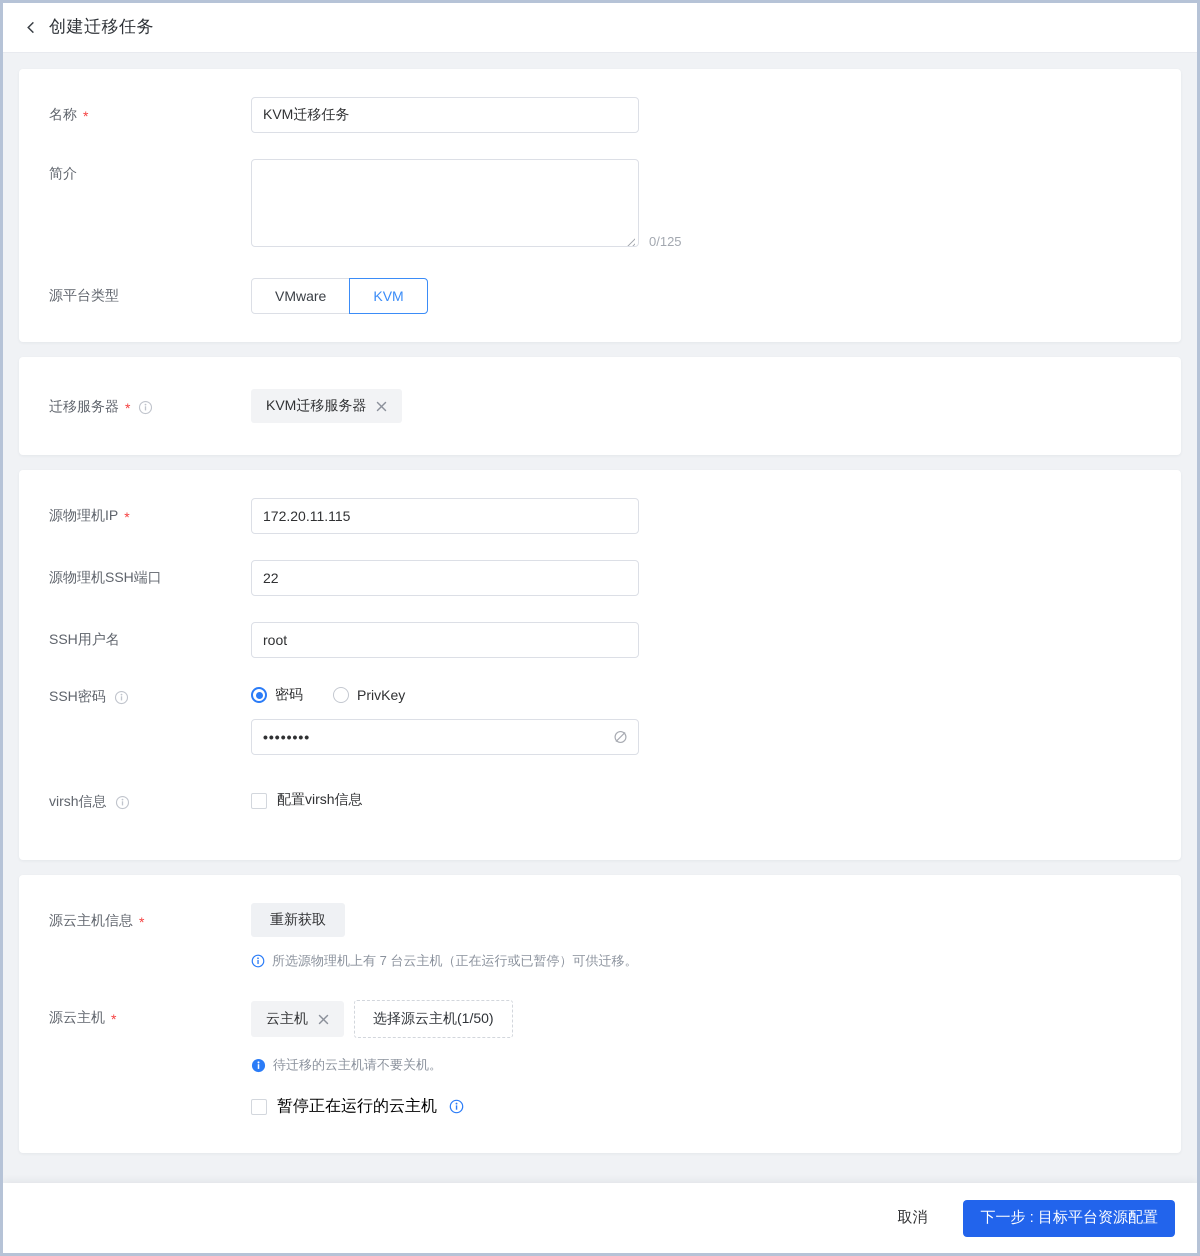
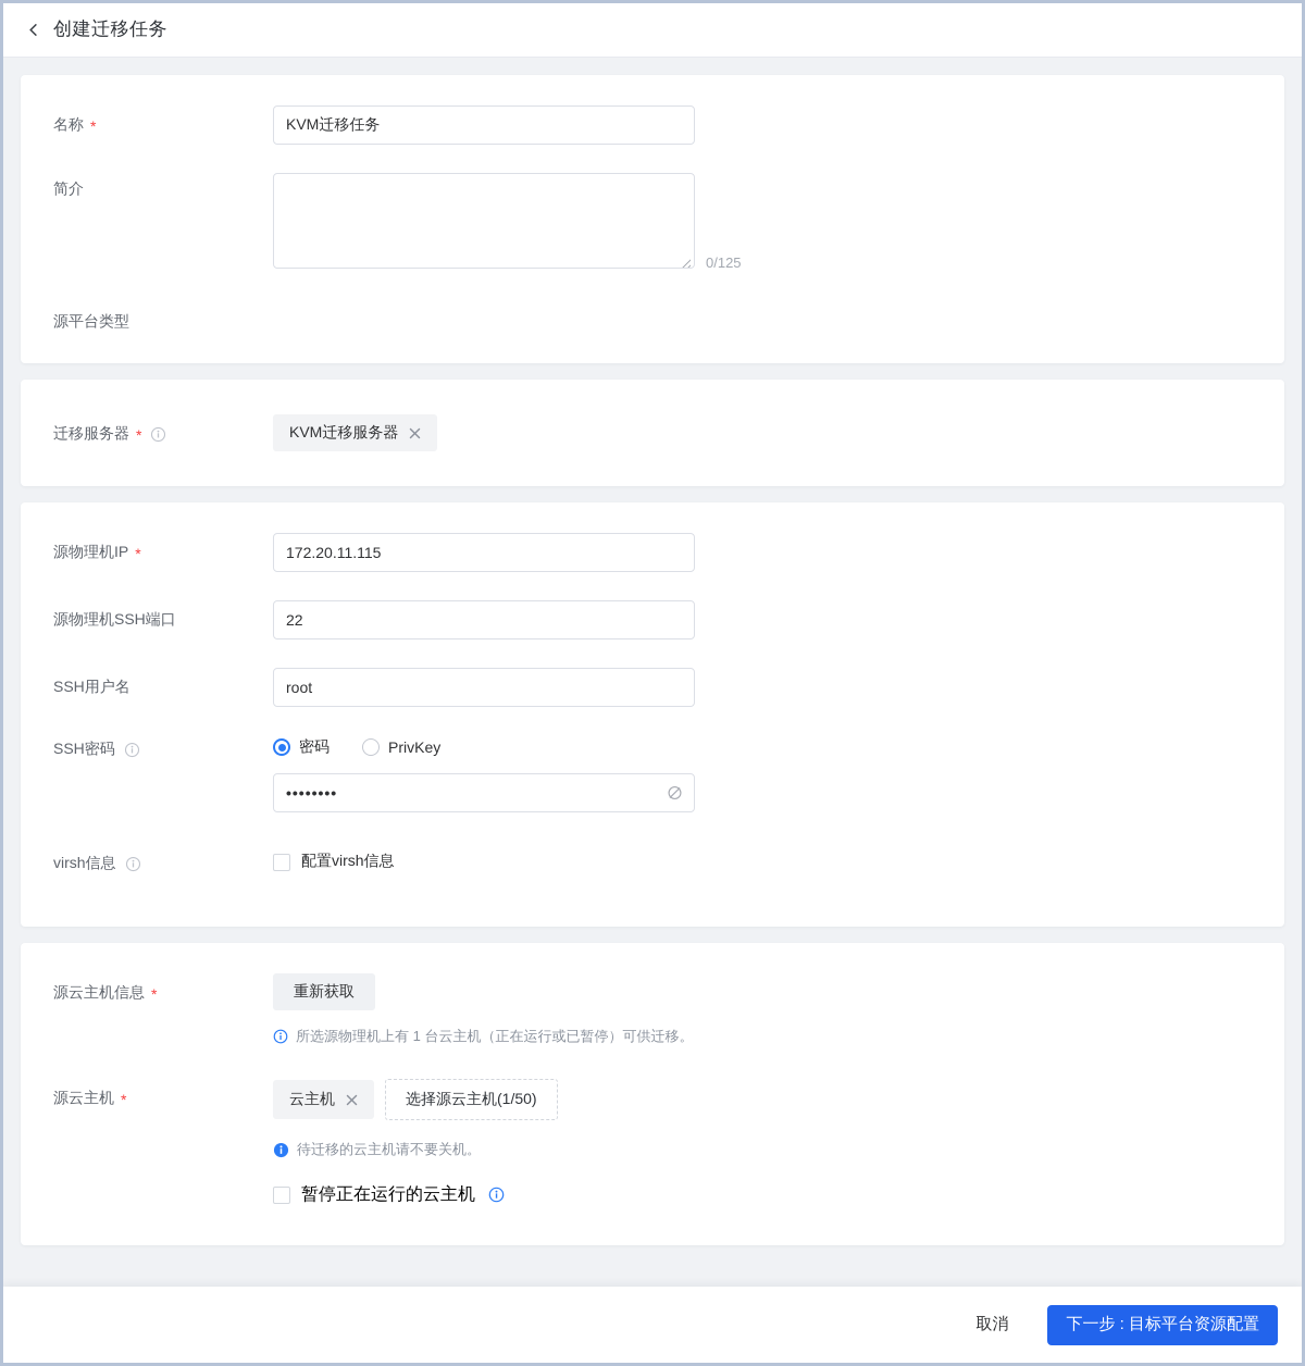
  创建迁移任务
  名称
  *
  KVM迁移任务
  简介
  0/125
  源平台类型
- VMware
- KVM
  迁移服务器
  *
  KVM迁移服务器
  源物理机IP
  *
  172.20.11.115
  源物理机SSH端口
  22
  SSH用户名
  root
  SSH密码
  密码
  PrivKey
  ••••••••
  virsh信息
  配置virsh信息
  源云主机信息
  *
  重新获取
- 所选源物理机上有 7 台云主机（正在运行或已暂停）可供迁移。
+ 所选源物理机上有 1 台云主机（正在运行或已暂停）可供迁移。
  源云主机
  *
  云主机
  选择源云主机(1/50)
  待迁移的云主机请不要关机。
  暂停正在运行的云主机
  取消
  下一步 : 目标平台资源配置
